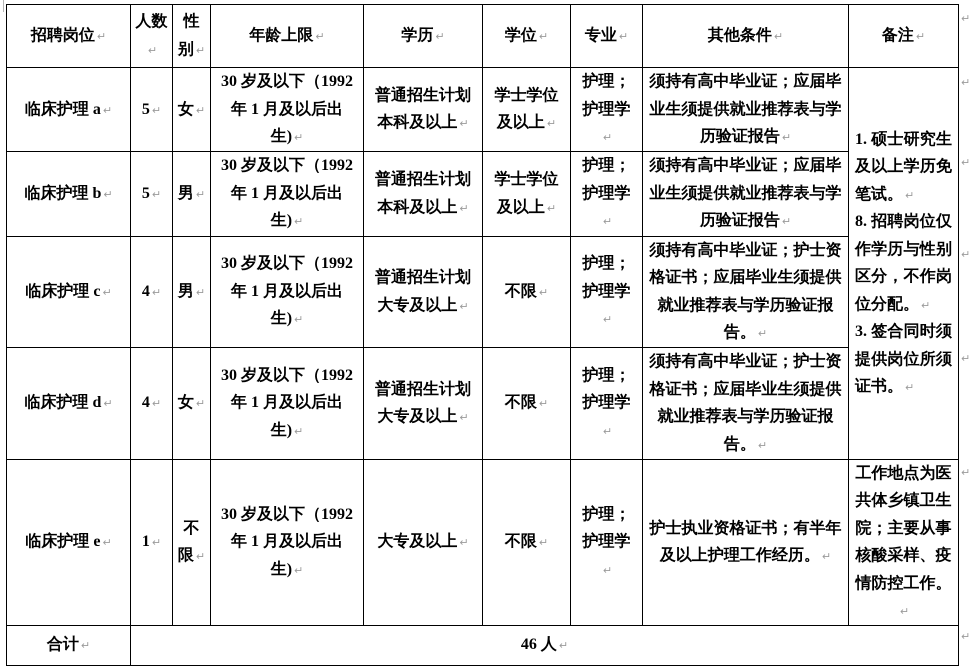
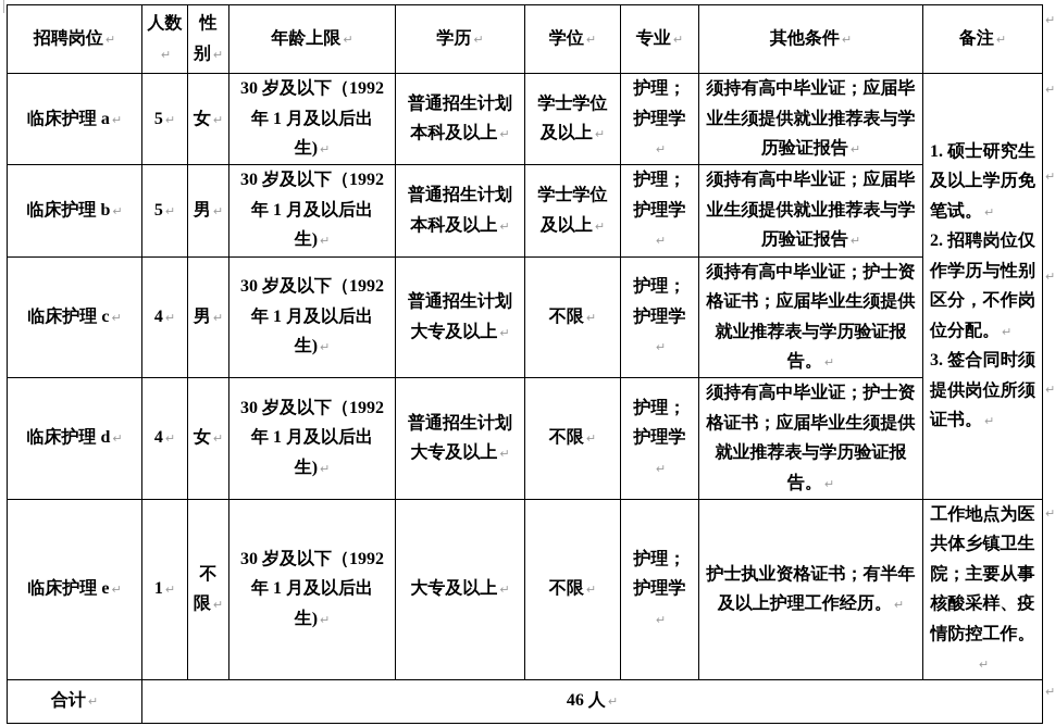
  招聘岗位 ↵	人数↵	性别 ↵	年龄上限 ↵	学历 ↵	学位 ↵	专业 ↵	其他条件 ↵	备注 ↵
- 临床护理 a ↵	5 ↵	女 ↵	30 岁及以下（1992年 1 月及以后出生) ↵	普通招生计划本科及以上 ↵	学士学位及以上 ↵	护理；护理学↵	须持有高中毕业证；应届毕业生须提供就业推荐表与学历验证报告 ↵	1. 硕士研究生及以上学历免笔试。 ↵ 8. 招聘岗位仅作学历与性别区分，不作岗位分配。 ↵ 3. 签合同时须提供岗位所须证书。 ↵
+ 临床护理 a ↵	5 ↵	女 ↵	30 岁及以下（1992年 1 月及以后出生) ↵	普通招生计划本科及以上 ↵	学士学位及以上 ↵	护理；护理学↵	须持有高中毕业证；应届毕业生须提供就业推荐表与学历验证报告 ↵	1. 硕士研究生及以上学历免笔试。 ↵ 2. 招聘岗位仅作学历与性别区分，不作岗位分配。 ↵ 3. 签合同时须提供岗位所须证书。 ↵
  临床护理 b ↵	5 ↵	男 ↵	30 岁及以下（1992年 1 月及以后出生) ↵	普通招生计划本科及以上 ↵	学士学位及以上 ↵	护理；护理学↵	须持有高中毕业证；应届毕业生须提供就业推荐表与学历验证报告 ↵
  临床护理 c ↵	4 ↵	男 ↵	30 岁及以下（1992年 1 月及以后出生) ↵	普通招生计划大专及以上 ↵	不限 ↵	护理；护理学↵	须持有高中毕业证；护士资格证书；应届毕业生须提供就业推荐表与学历验证报告。 ↵
  临床护理 d ↵	4 ↵	女 ↵	30 岁及以下（1992年 1 月及以后出生) ↵	普通招生计划大专及以上 ↵	不限 ↵	护理；护理学↵	须持有高中毕业证；护士资格证书；应届毕业生须提供就业推荐表与学历验证报告。 ↵
  临床护理 e ↵	1 ↵	不限 ↵	30 岁及以下（1992年 1 月及以后出生) ↵	大专及以上 ↵	不限 ↵	护理；护理学↵	护士执业资格证书；有半年及以上护理工作经历。 ↵	工作地点为医共体乡镇卫生院；主要从事核酸采样、疫情防控工作。↵
  合计 ↵	46 人 ↵
  ↵
  ↵
  ↵
  ↵
  ↵
  ↵
  ↵
